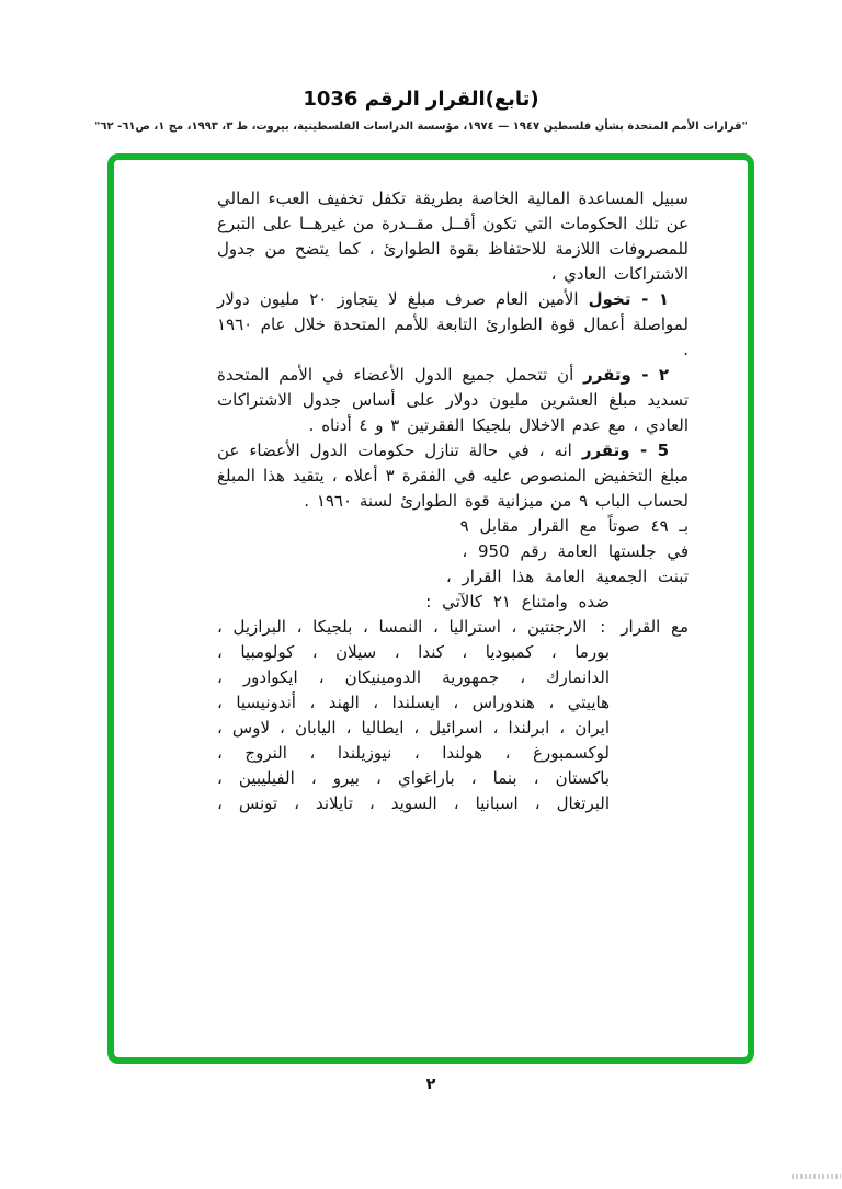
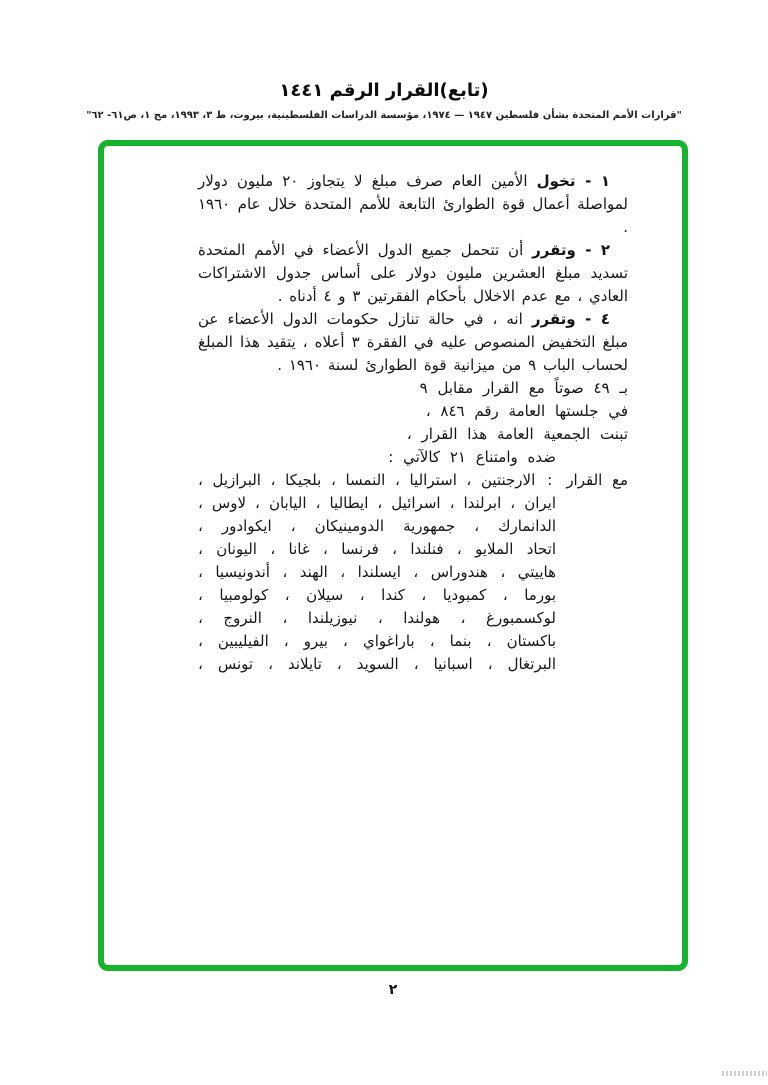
- (تابع)القرار الرقم 1036
+ (تابع)القرار الرقم ١٤٤١
  "قرارات الأمم المتحدة بشأن فلسطين ١٩٤٧ — ١٩٧٤، مؤسسة الدراسات الفلسطينية، بيروت، ط ٣، ١٩٩٣، مج ١، ص٦١- ٦٢"
- سبيل المساعدة المالية الخاصة بطريقة تكفل تخفيف العبء المالي عن تلك الحكومات التي تكون أقــل مقــدرة من غيرهــا على التبرع للمصروفات اللازمة للاحتفاظ بقوة الطوارئ ، كما يتضح من جدول الاشتراكات العادي ،
  ١ - تخول الأمين العام صرف مبلغ لا يتجاوز ٢٠ مليون دولار لمواصلة أعمال قوة الطوارئ التابعة للأمم المتحدة خلال عام ١٩٦٠ .
- ٢ - وتقرر أن تتحمل جميع الدول الأعضاء في الأمم المتحدة تسديد مبلغ العشرين مليون دولار على أساس جدول الاشتراكات العادي ، مع عدم الاخلال بلجيكا الفقرتين ٣ و ٤ أدناه .
+ ٢ - وتقرر أن تتحمل جميع الدول الأعضاء في الأمم المتحدة تسديد مبلغ العشرين مليون دولار على أساس جدول الاشتراكات العادي ، مع عدم الاخلال بأحكام الفقرتين ٣ و ٤ أدناه .
- 5 - وتقرر انه ، في حالة تنازل حكومات الدول الأعضاء عن مبلغ التخفيض المنصوص عليه في الفقرة ٣ أعلاه ، يتقيد هذا المبلغ لحساب الباب ٩ من ميزانية قوة الطوارئ لسنة ١٩٦٠ .
+ ٤ - وتقرر انه ، في حالة تنازل حكومات الدول الأعضاء عن مبلغ التخفيض المنصوص عليه في الفقرة ٣ أعلاه ، يتقيد هذا المبلغ لحساب الباب ٩ من ميزانية قوة الطوارئ لسنة ١٩٦٠ .
  بـ ٤٩ صوتاً مع القرار مقابل ٩
- في جلستها العامة رقم 950 ،
+ في جلستها العامة رقم ٨٤٦ ،
  تبنت الجمعية العامة هذا القرار ،
  ضده وامتناع ٢١ كالآتي :
  مع القرار:الارجنتين ، استراليا ، النمسا ، بلجيكا ، البرازيل ،
- بورما ، كمبوديا ، كندا ، سيلان ، كولومبيا ،
+ ايران ، ابرلندا ، اسرائيل ، ايطاليا ، اليابان ، لاوس ،
  الدانمارك ، جمهورية الدومينيكان ، ايكوادور ،
+ اتحاد الملايو ، فنلندا ، فرنسا ، غانا ، اليونان ،
  هاييتي ، هندوراس ، ايسلندا ، الهند ، أندونيسيا ،
- ايران ، ابرلندا ، اسرائيل ، ايطاليا ، اليابان ، لاوس ،
+ بورما ، كمبوديا ، كندا ، سيلان ، كولومبيا ،
  لوكسمبورغ ، هولندا ، نيوزيلندا ، النروج ،
  باكستان ، بنما ، باراغواي ، بيرو ، الفيليبين ،
  البرتغال ، اسبانيا ، السويد ، تايلاند ، تونس ،
  ٢
